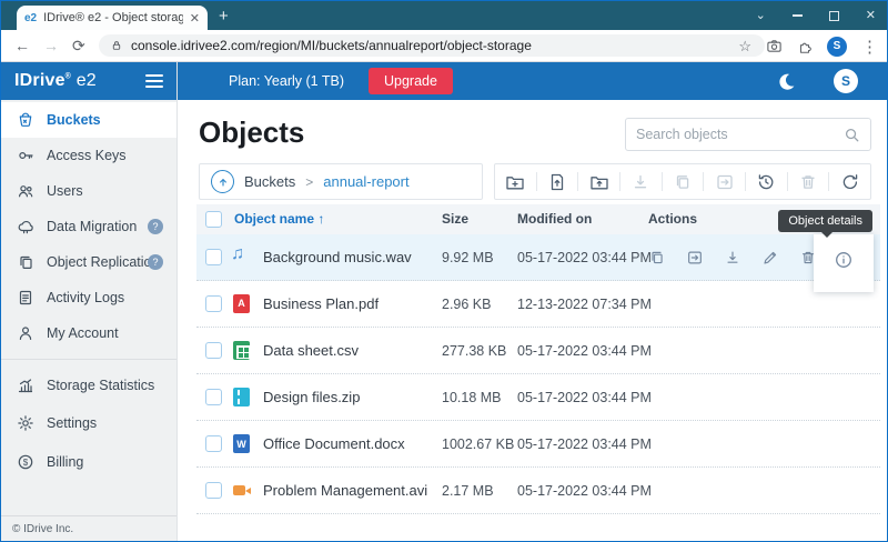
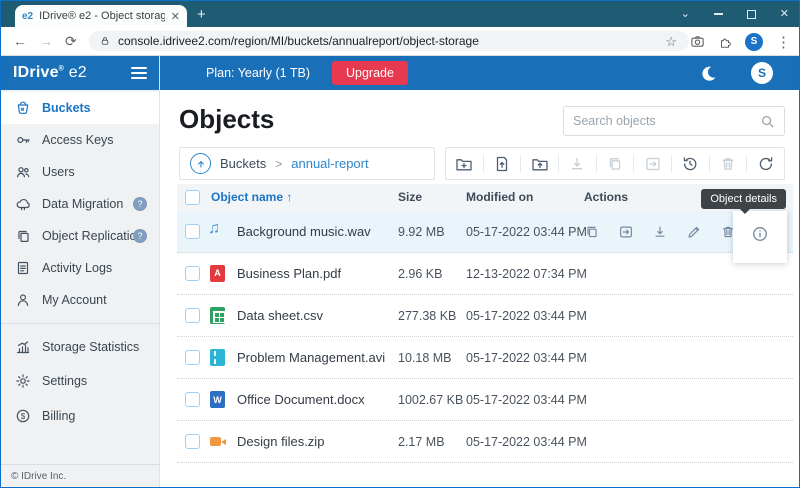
  e2
  IDrive® e2 - Object storag
  ✕
  +
  ⌄
  ✕
  ←
  →
  ⟳
  console.idrivee2.com/region/MI/buckets/annualreport/object-storage
  ☆
  S
  ⋮
  IDrive e2
  Buckets
  Access Keys
  Users
  Data Migration
  ?
  Object Replicati
  ?
  Activity Logs
  My Account
  Storage Statistics
  Settings
  Billing
  © IDrive Inc.
  Plan: Yearly (1 TB)
  Upgrade
  S
  Objects
  Search objects
  Buckets
  >
  annual-report
  Object name ↑
  Size
  Modified on
  Actions
  Background music.wav
  9.92 MB
  05-17-2022 03:44 PM
  Business Plan.pdf
  2.96 KB
  12-13-2022 07:34 PM
  Data sheet.csv
  277.38 KB
  05-17-2022 03:44 PM
- Design files.zip
+ Problem Management.avi
  10.18 MB
  05-17-2022 03:44 PM
  Office Document.docx
  1002.67 KB
  05-17-2022 03:44 PM
- Problem Management.avi
+ Design files.zip
  2.17 MB
  05-17-2022 03:44 PM
  Object details
